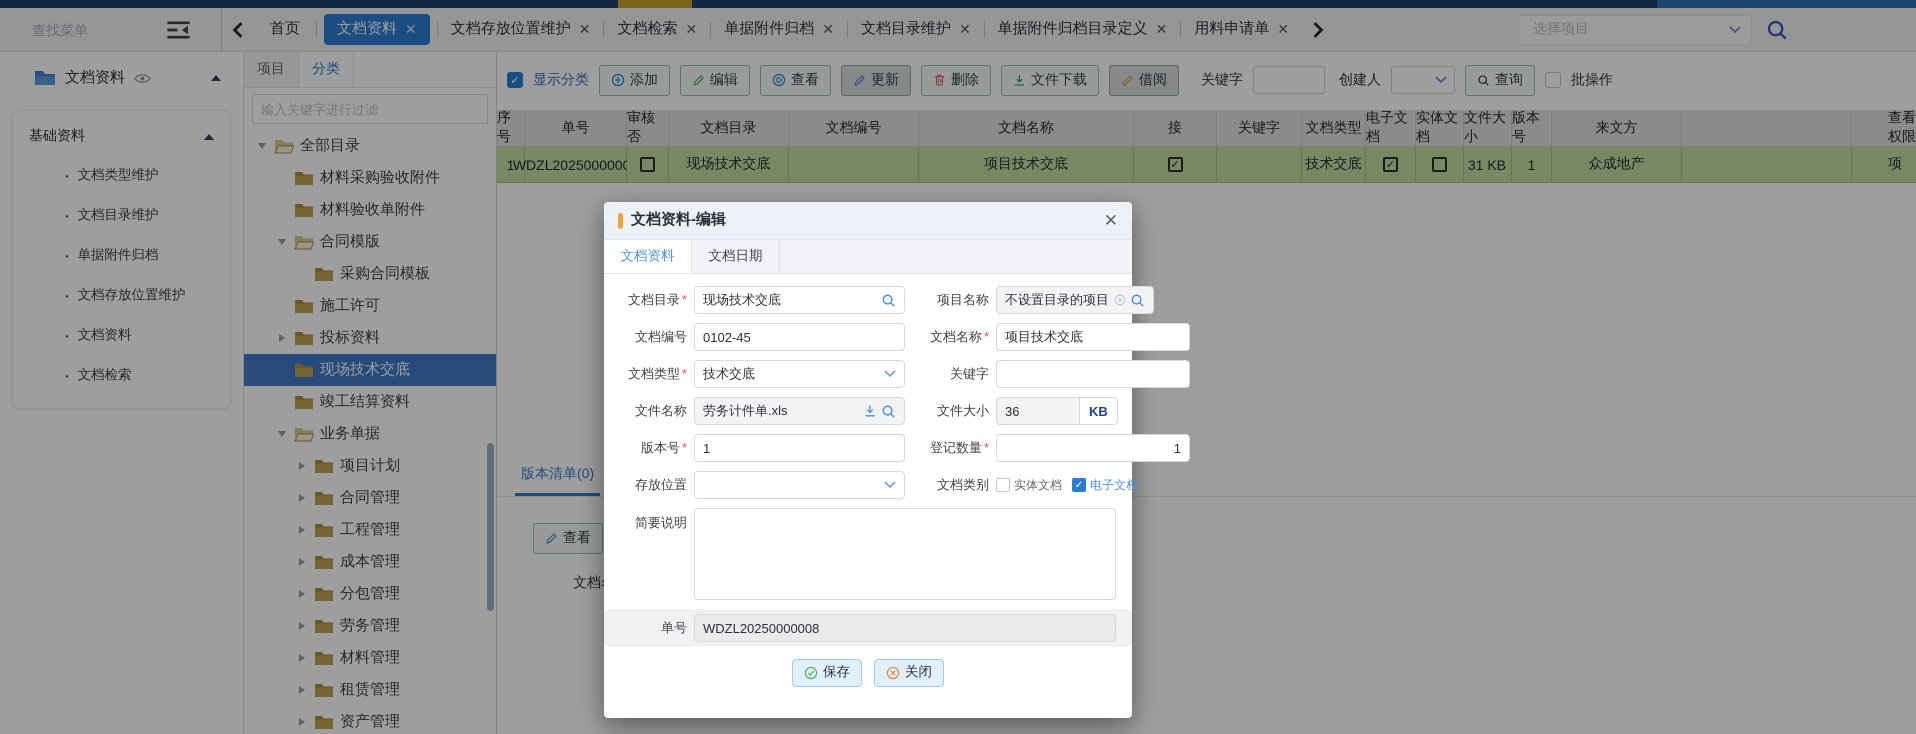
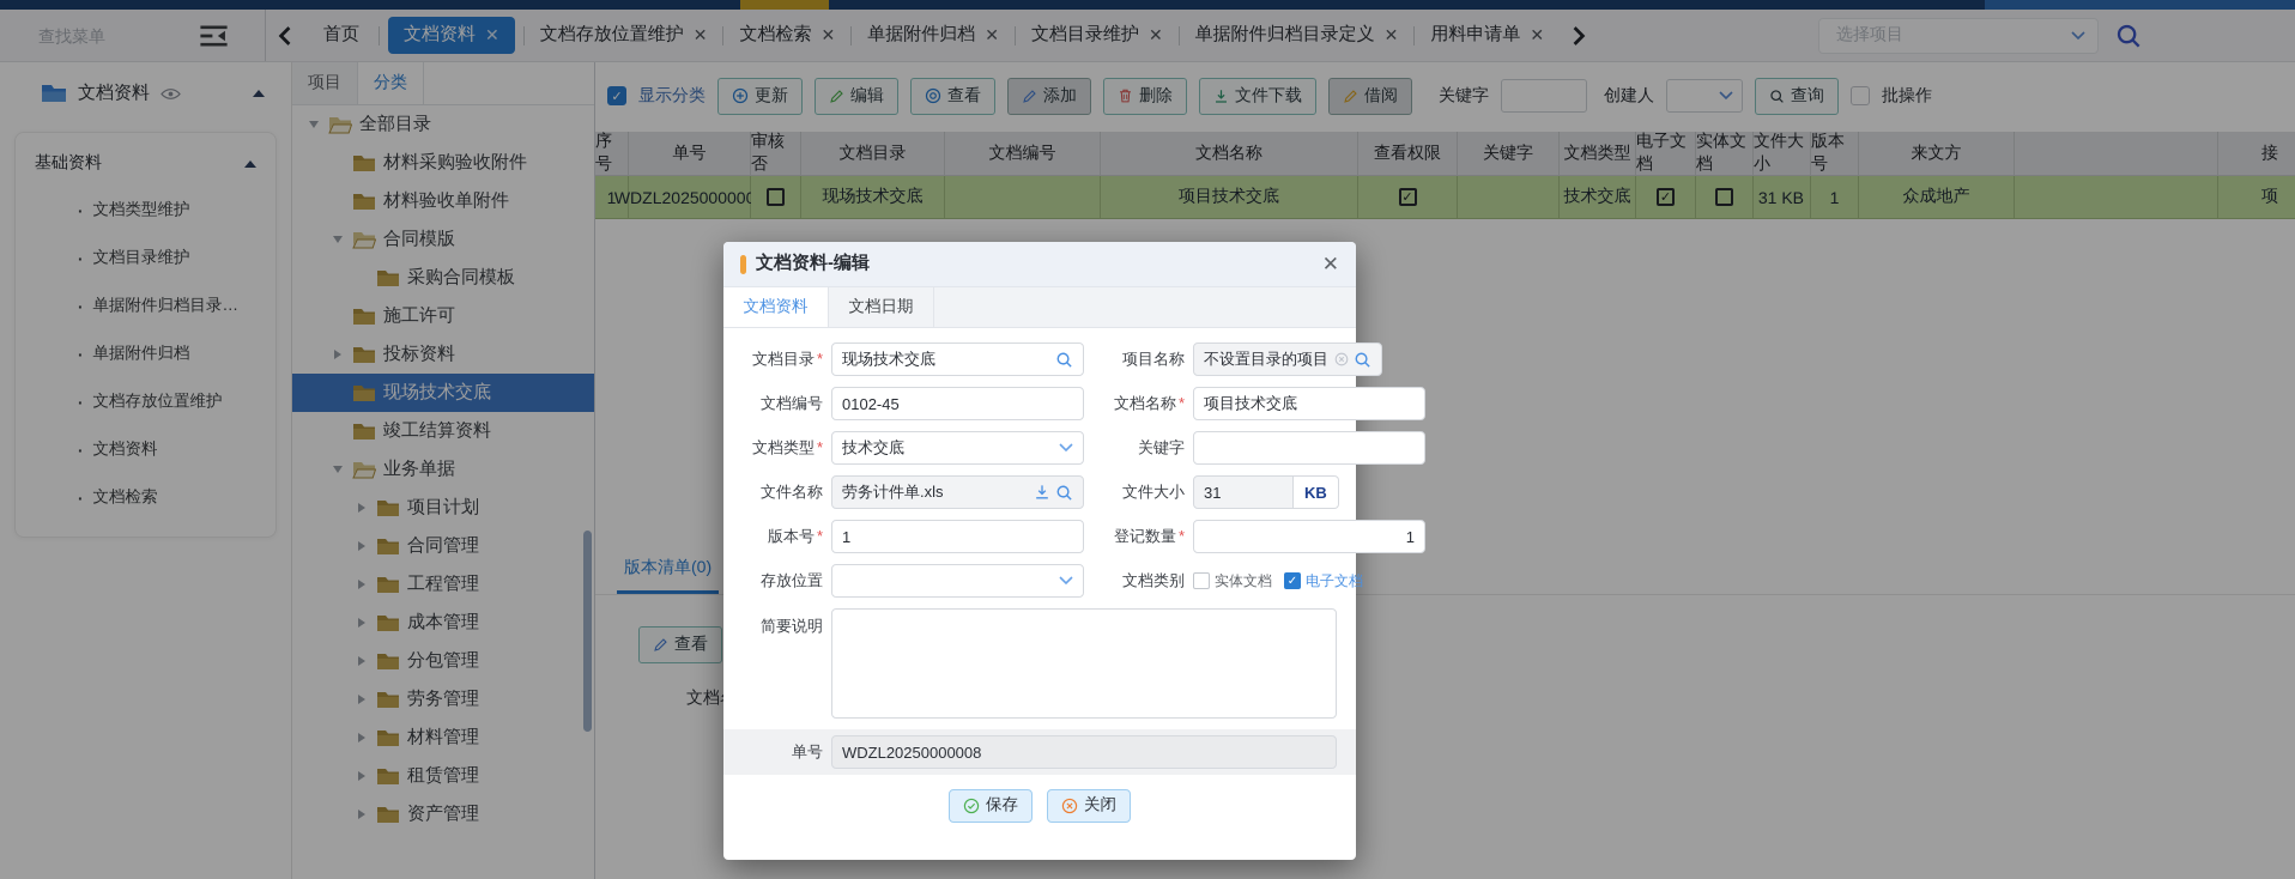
  查找菜单
  首页
  文档资料
  ✕
  文档存放位置维护
  ✕
  文档检索
  ✕
  单据附件归档
  ✕
  文档目录维护
  ✕
  单据附件归档目录定义
  ✕
  用料申请单
  ✕
  选择项目
  文档资料
  基础资料
  文档类型维护
  文档目录维护
+ 单据附件归档目录…
  单据附件归档
  文档存放位置维护
  文档资料
  文档检索
  项目
  分类
- 输入关键字进行过滤
  全部目录
  材料采购验收附件
  材料验收单附件
  合同模版
  采购合同模板
  施工许可
  投标资料
  现场技术交底
  竣工结算资料
  业务单据
  项目计划
  合同管理
  工程管理
  成本管理
  分包管理
  劳务管理
  材料管理
  租赁管理
  资产管理
  ✓
  显示分类
- 添加
+ 更新
  编辑
  查看
- 更新
+ 添加
  删除
  文件下载
  借阅
  关键字
  创建人
  查询
  批操作
  序号
  单号
  审核否
  文档目录
  文档编号
  文档名称
- 接
+ 查看权限
  关键字
  文档类型
  电子文档
  实体文档
  文件大小
  版本号
  来文方
- 查看权限
+ 接
  1
  WDZL202500000
  现场技术交底
  项目技术交底
  ✓
  技术交底
  ✓
  31 KB
  1
  众成地产
  项
  版本清单(0)
  查看
  文档资料-编辑
  ✕
  文档资料
  文档日期
  文档目录
  现场技术交底
  项目名称
  不设置目录的项目
  文档编号
  0102-45
  文档名称
  项目技术交底
  文档类型
  技术交底
  关键字
  文件名称
  劳务计件单.xls
  文件大小
- 36
+ 31
  KB
  版本号
  1
  登记数量
  1
  存放位置
  文档类别
  实体文档
  ✓
  电子文档
  简要说明
  单号
  WDZL20250000008
  保存
  关闭
